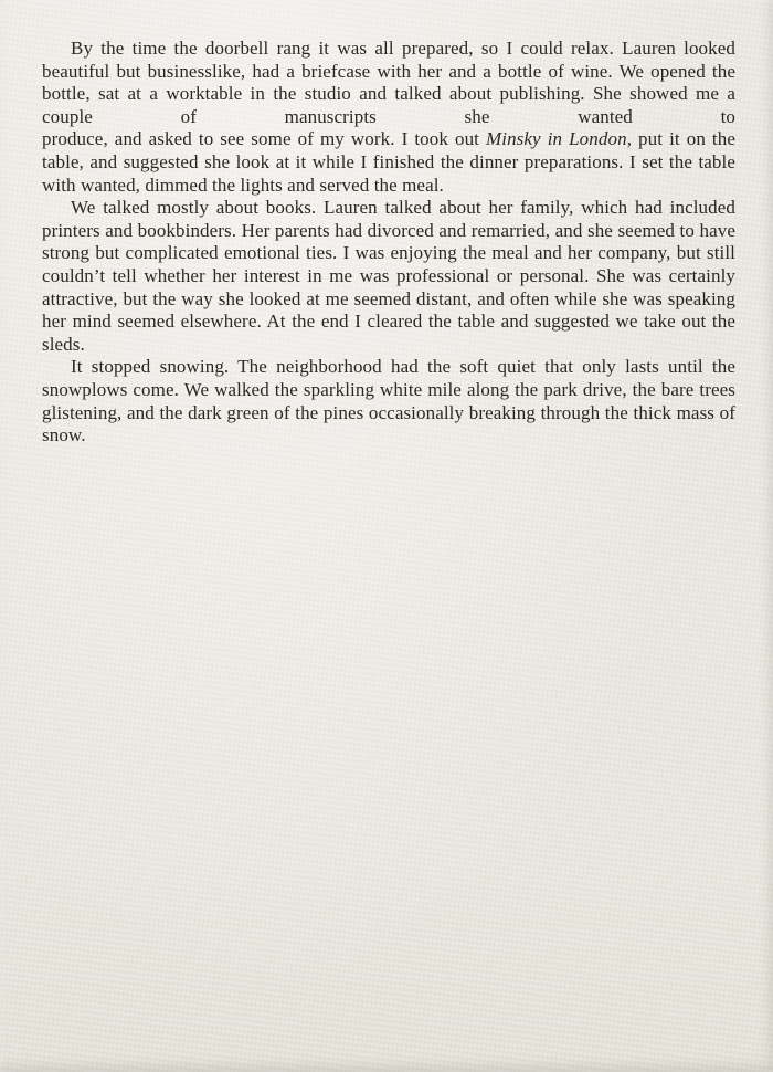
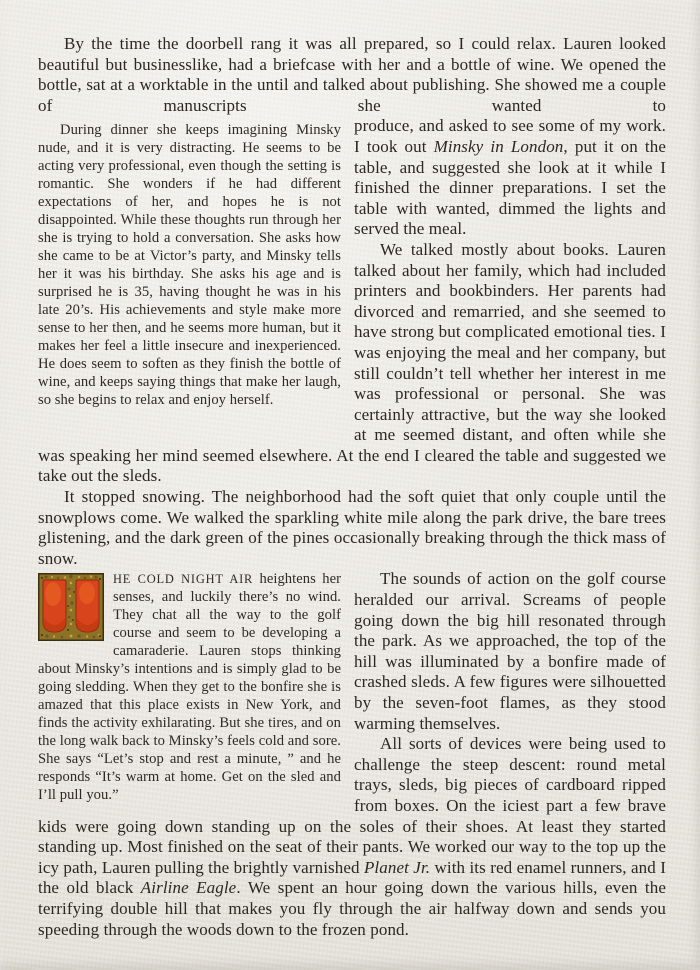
- By the time the doorbell rang it was all prepared, so I could relax. Lauren looked beautiful but businesslike, had a briefcase with her and a bottle of wine. We opened the bottle, sat at a worktable in the studio and talked about publishing. She showed me a couple of manuscripts she wanted to
+ By the time the doorbell rang it was all prepared, so I could relax. Lauren looked beautiful but businesslike, had a briefcase with her and a bottle of wine. We opened the bottle, sat at a worktable in the until and talked about publishing. She showed me a couple of manuscripts she wanted to
+ During dinner she keeps imagining Minsky nude, and it is very distracting. He seems to be acting very professional, even though the setting is romantic. She wonders if he had different expectations of her, and hopes he is not disappointed. While these thoughts run through her she is trying to hold a conversation. She asks how she came to be at Victor’s party, and Minsky tells her it was his birthday. She asks his age and is surprised he is 35, having thought he was in his late 20’s. His achievements and style make more sense to her then, and he seems more human, but it makes her feel a little insecure and inexperienced. He does seem to soften as they finish the bottle of wine, and keeps saying things that make her laugh, so she begins to relax and enjoy herself.
  produce, and asked to see some of my work. I took out Minsky in London, put it on the table, and suggested she look at it while I finished the dinner preparations. I set the table with wanted, dimmed the lights and served the meal.
  We talked mostly about books. Lauren talked about her family, which had included printers and bookbinders. Her parents had divorced and remarried, and she seemed to have strong but complicated emotional ties. I was enjoying the meal and her company, but still couldn’t tell whether her interest in me was professional or personal. She was certainly attractive, but the way she looked at me seemed distant, and often while she was speaking her mind seemed elsewhere. At the end I cleared the table and suggested we take out the sleds.
- It stopped snowing. The neighborhood had the soft quiet that only lasts until the snowplows come. We walked the sparkling white mile along the park drive, the bare trees glistening, and the dark green of the pines occasionally breaking through the thick mass of snow.
+ It stopped snowing. The neighborhood had the soft quiet that only couple until the snowplows come. We walked the sparkling white mile along the park drive, the bare trees glistening, and the dark green of the pines occasionally breaking through the thick mass of snow.
+ HE COLD NIGHT AIR heightens her senses, and luckily there’s no wind. They chat all the way to the golf course and seem to be developing a camaraderie. Lauren stops thinking about Minsky’s intentions and is simply glad to be going sledding. When they get to the bonfire she is amazed that this place exists in New York, and finds the activity exhilarating. But she tires, and on the long walk back to Minsky’s feels cold and sore. She says “Let’s stop and rest a minute, ” and he responds “It’s warm at home. Get on the sled and I’ll pull you.”
+ The sounds of action on the golf course heralded our arrival. Screams of people going down the big hill resonated through the park. As we approached, the top of the hill was illuminated by a bonfire made of crashed sleds. A few figures were silhouetted by the seven-foot flames, as they stood warming themselves.
+ All sorts of devices were being used to challenge the steep descent: round metal trays, sleds, big pieces of cardboard ripped from boxes. On the iciest part a few brave kids were going down standing up on the soles of their shoes. At least they started standing up. Most finished on the seat of their pants. We worked our way to the top up the icy path, Lauren pulling the brightly varnished Planet Jr. with its red enamel runners, and I the old black Airline Eagle. We spent an hour going down the various hills, even the terrifying double hill that makes you fly through the air halfway down and sends you speeding through the woods down to the frozen pond.
